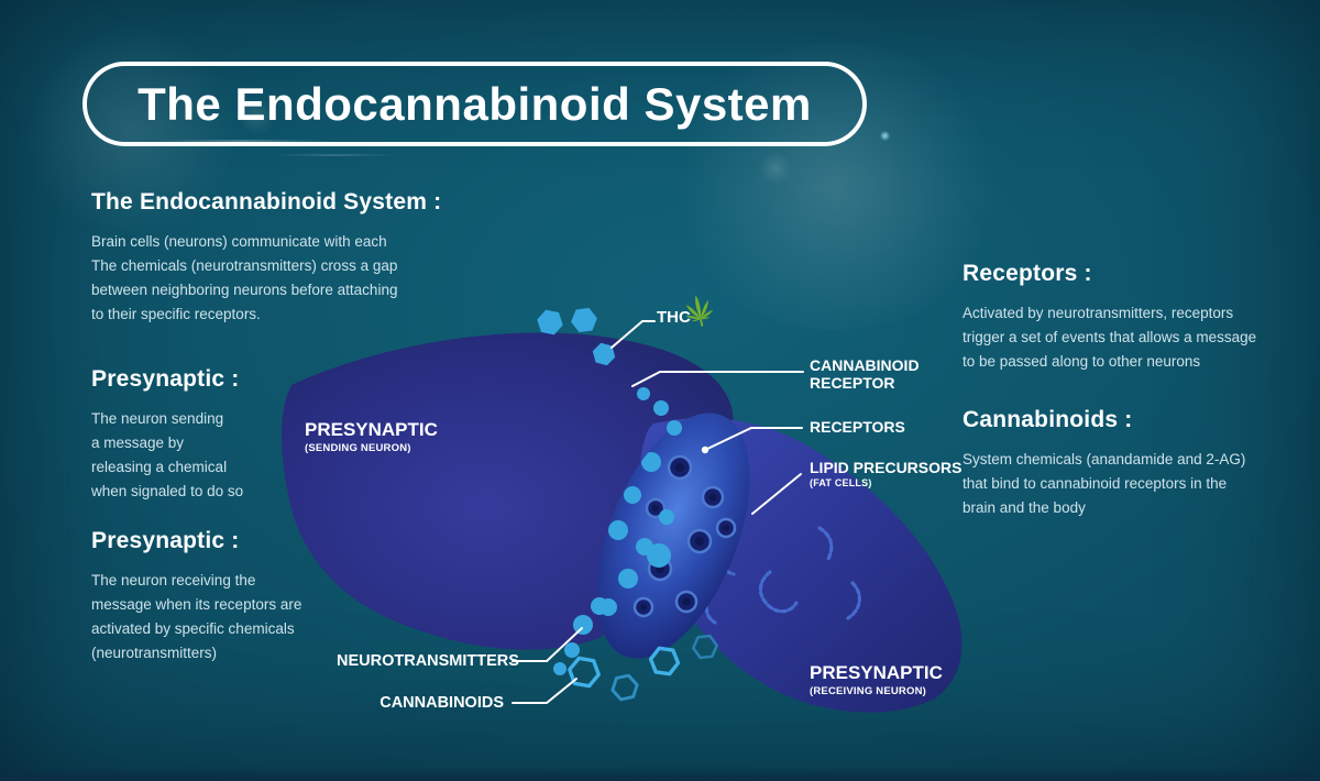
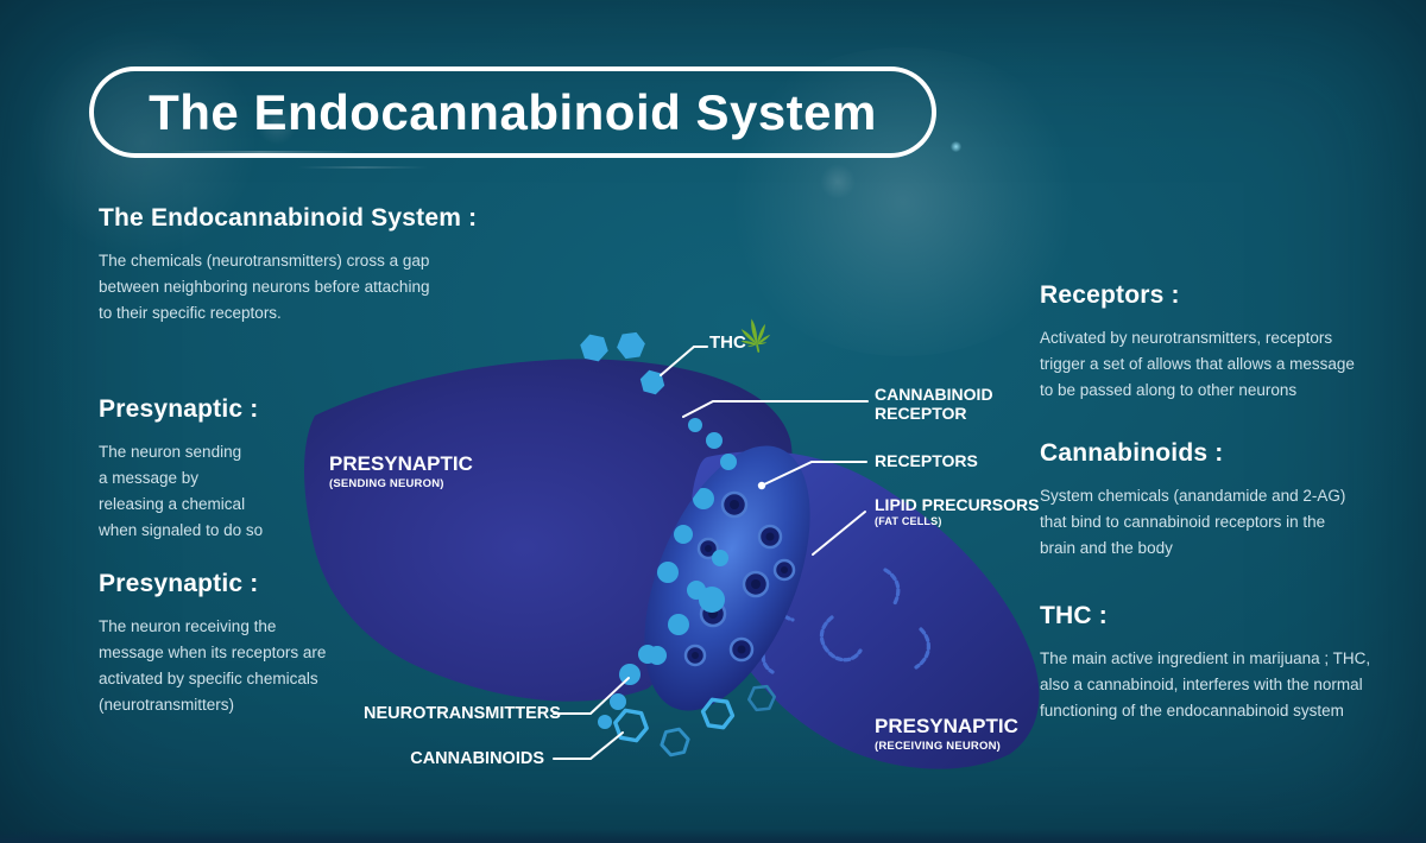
  The Endocannabinoid System
  The Endocannabinoid System :
- Brain cells (neurons) communicate with each
  The chemicals (neurotransmitters) cross a gap
  between neighboring neurons before attaching
  to their specific receptors.
  Presynaptic :
  The neuron sending
  a message by
  releasing a chemical
  when signaled to do so
  Presynaptic :
  The neuron receiving the
  message when its receptors are
  activated by specific chemicals
  (neurotransmitters)
  Receptors :
  Activated by neurotransmitters, receptors
- trigger a set of events that allows a message
+ trigger a set of allows that allows a message
  to be passed along to other neurons
  Cannabinoids :
  System chemicals (anandamide and 2-AG)
  that bind to cannabinoid receptors in the
  brain and the body
+ THC :
+ The main active ingredient in marijuana ; THC,
+ also a cannabinoid, interferes with the normal
+ functioning of the endocannabinoid system
  THC
  CANNABINOID
  RECEPTOR
  RECEPTORS
  LIPID PRECURSORS
  (FAT CELLS)
  NEUROTRANSMITTERS
  CANNABINOIDS
  PRESYNAPTIC
  (SENDING NEURON)
  PRESYNAPTIC
  (RECEIVING NEURON)
